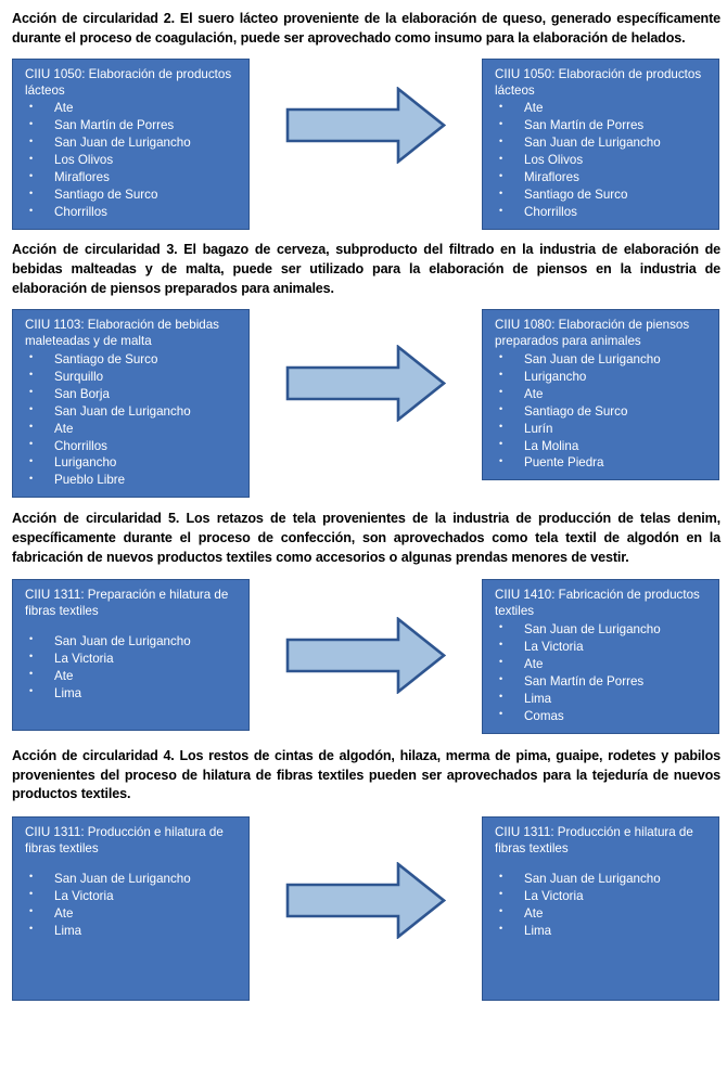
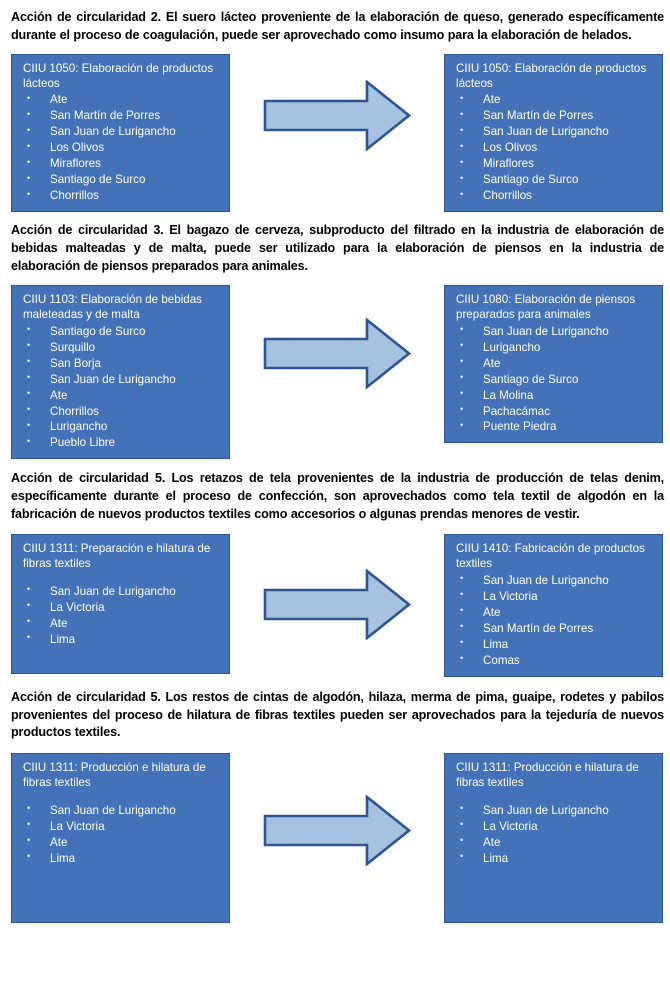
  Acción de circularidad 2. El suero lácteo proveniente de la elaboración de queso, generado específicamente durante el proceso de coagulación, puede ser aprovechado como insumo para la elaboración de helados.
  CIIU 1050: Elaboración de productos lácteos
  Ate
  San Martín de Porres
  San Juan de Lurigancho
  Los Olivos
  Miraflores
  Santiago de Surco
  Chorrillos
  CIIU 1050: Elaboración de productos lácteos
  Ate
  San Martín de Porres
  San Juan de Lurigancho
  Los Olivos
  Miraflores
  Santiago de Surco
  Chorrillos
  Acción de circularidad 3. El bagazo de cerveza, subproducto del filtrado en la industria de elaboración de bebidas malteadas y de malta, puede ser utilizado para la elaboración de piensos en la industria de elaboración de piensos preparados para animales.
  CIIU 1103: Elaboración de bebidas maleteadas y de malta
  Santiago de Surco
  Surquillo
  San Borja
  San Juan de Lurigancho
  Ate
  Chorrillos
  Lurigancho
  Pueblo Libre
  CIIU 1080: Elaboración de piensos preparados para animales
  San Juan de Lurigancho
  Lurigancho
  Ate
  Santiago de Surco
- Lurín
  La Molina
+ Pachacámac
  Puente Piedra
  Acción de circularidad 5. Los retazos de tela provenientes de la industria de producción de telas denim, específicamente durante el proceso de confección, son aprovechados como tela textil de algodón en la fabricación de nuevos productos textiles como accesorios o algunas prendas menores de vestir.
  CIIU 1311: Preparación e hilatura de fibras textiles
  San Juan de Lurigancho
  La Victoria
  Ate
  Lima
  CIIU 1410: Fabricación de productos textiles
  San Juan de Lurigancho
  La Victoria
  Ate
  San Martín de Porres
  Lima
  Comas
- Acción de circularidad 4. Los restos de cintas de algodón, hilaza, merma de pima, guaipe, rodetes y pabilos provenientes del proceso de hilatura de fibras textiles pueden ser aprovechados para la tejeduría de nuevos productos textiles.
+ Acción de circularidad 5. Los restos de cintas de algodón, hilaza, merma de pima, guaipe, rodetes y pabilos provenientes del proceso de hilatura de fibras textiles pueden ser aprovechados para la tejeduría de nuevos productos textiles.
  CIIU 1311: Producción e hilatura de fibras textiles
  San Juan de Lurigancho
  La Victoria
  Ate
  Lima
  CIIU 1311: Producción e hilatura de fibras textiles
  San Juan de Lurigancho
  La Victoria
  Ate
  Lima
